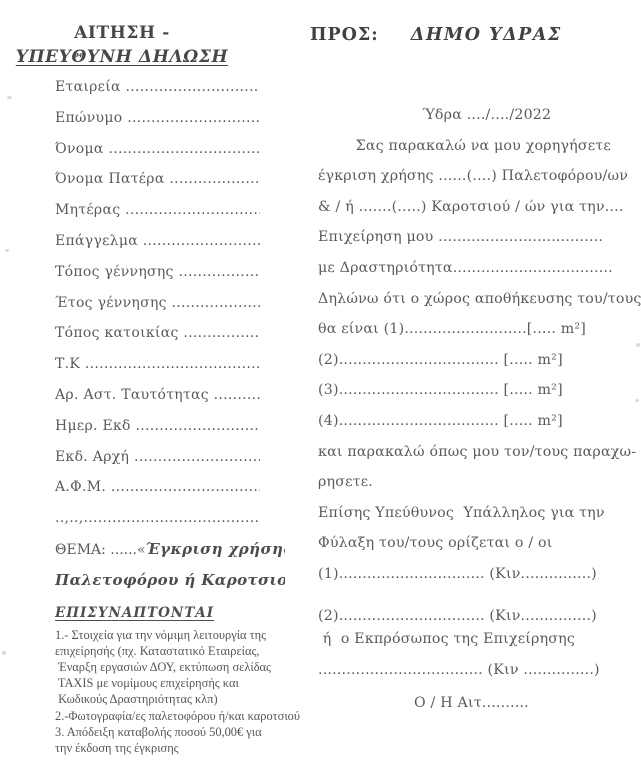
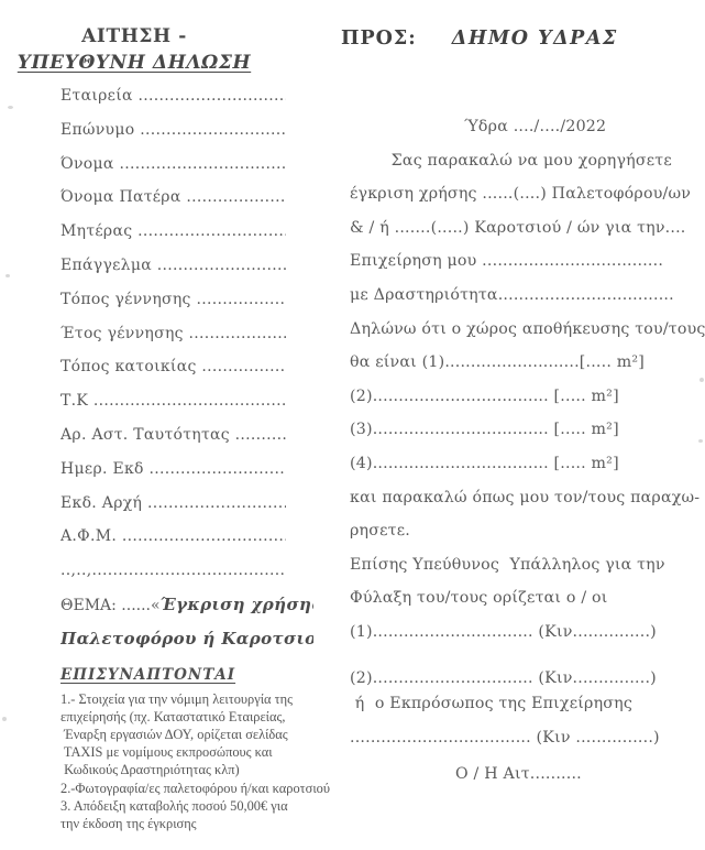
  ΑΙΤΗΣΗ -
  ΥΠΕΥΘΥΝΗ ΔΗΛΩΣΗ
  ΠΡΟΣ: ΔΗΜΟ ΥΔΡΑΣ
  Εταιρεία ............................
  Επώνυμο ............................
  Όνομα ................................
  Όνομα Πατέρα ...................
  Μητέρας ............................
  Επάγγελμα .........................
  Τόπος γέννησης .................
  Έτος γέννησης ...................
  Τόπος κατοικίας ................
  Τ.Κ .....................................
  Αρ. Αστ. Ταυτότητας ..........
  Ημερ. Εκδ ..........................
  Εκδ. Αρχή ...........................
  Α.Φ.Μ. ...............................
  ..,..,.....................................
  ΘΕΜΑ: ......«Έγκριση χρήση
  Παλετοφόρου ή Καροτσιο
  ΕΠΙΣΥΝΑΠΤΟΝΤΑΙ
  1.- Στοιχεία για την νόμιμη λειτουργία της
  επιχείρησής (πχ. Καταστατικό Εταιρείας,
- Έναρξη εργασιών ΔΟΥ, εκτύπωση σελίδας
+ Έναρξη εργασιών ΔΟΥ, ορίζεται σελίδας
- TAXIS με νομίμους επιχείρησής και
+ TAXIS με νομίμους εκπροσώπους και
  Κωδικούς Δραστηριότητας κλπ)
  2.-Φωτογραφία/ες παλετοφόρου ή/και καροτσιού
  3. Απόδειξη καταβολής ποσού 50,00€ για
  την έκδοση της έγκρισης
  Ύδρα ..../..../2022
  Σας παρακαλώ να μου χορηγήσετε
  έγκριση χρήσης ......(....) Παλετοφόρου/ων
  & / ή .......(.....) Καροτσιού / ών για την....
  Επιχείρηση μου ...................................
  με Δραστηριότητα..................................
  Δηλώνω ότι ο χώρος αποθήκευσης του/τους
  θα είναι (1)..........................[..... m²]
  (2).................................. [..... m²]
  (3).................................. [..... m²]
  (4).................................. [..... m²]
  και παρακαλώ όπως μου τον/τους παραχω-
  ρησετε.
  Επίσης Υπεύθυνος Υπάλληλος για την
  Φύλαξη του/τους ορίζεται ο / οι
  (1)............................... (Κιν...............)
  (2)............................... (Κιν...............)
  ή ο Εκπρόσωπος της Επιχείρησης
  ................................... (Κιν ...............)
  Ο / Η Αιτ..........
